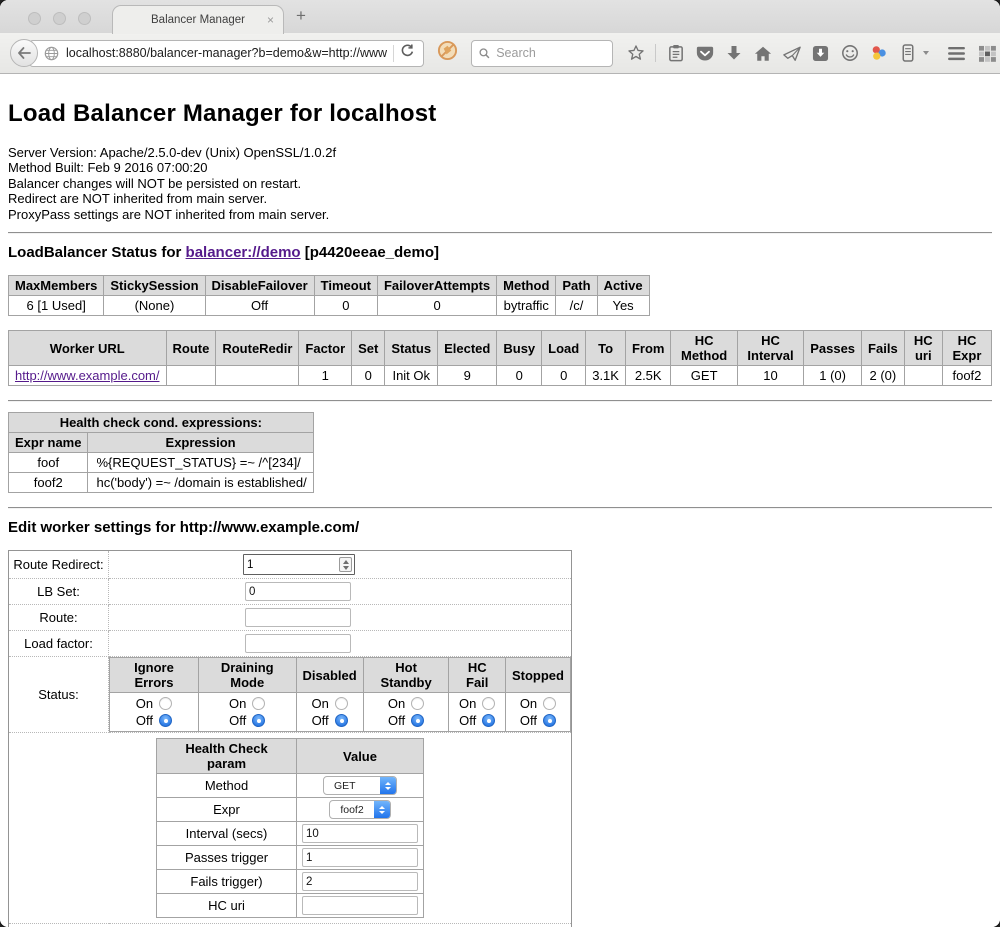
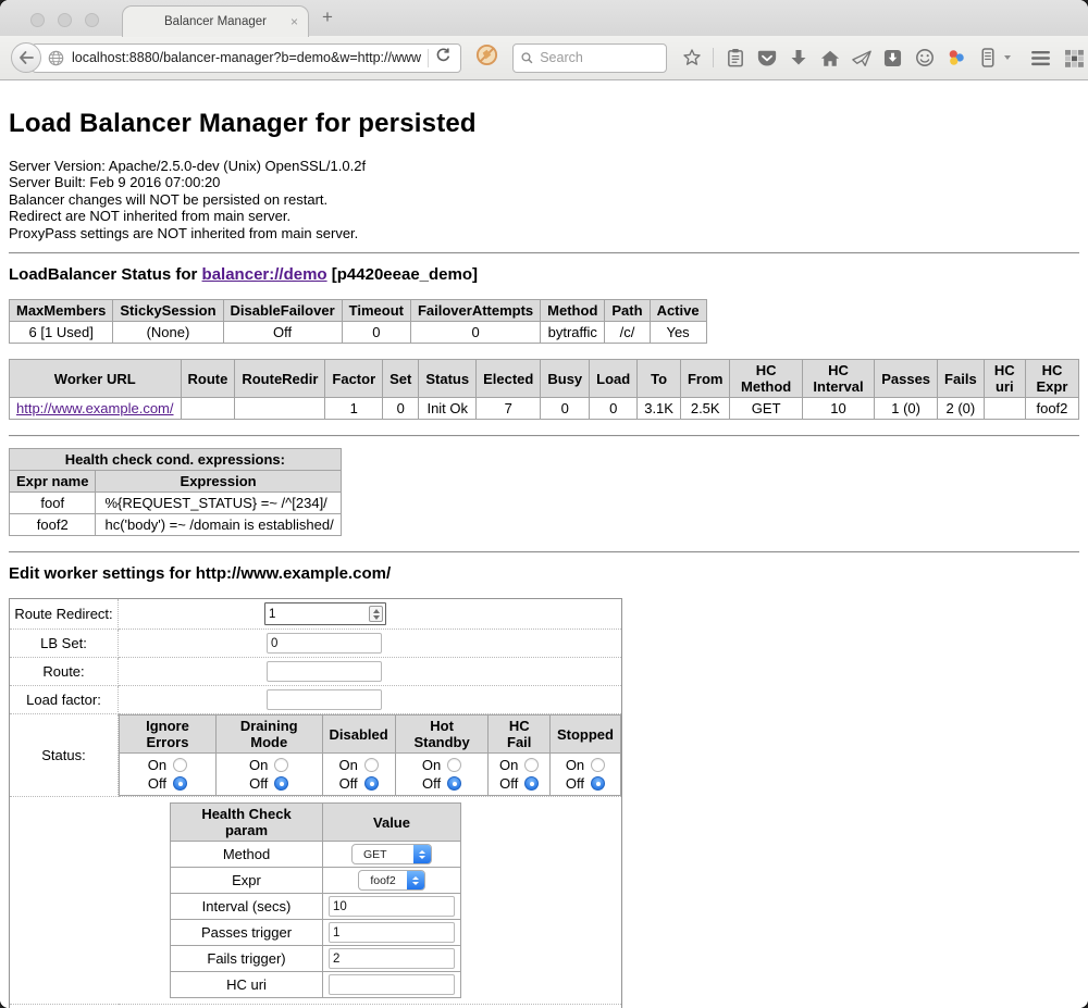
  Balancer Manager
  ×
  +
  localhost:8880/balancer-manager?b=demo&w=http://www
  Search
- Load Balancer Manager for localhost
+ Load Balancer Manager for persisted
  Server Version: Apache/2.5.0-dev (Unix) OpenSSL/1.0.2f
- Method Built: Feb 9 2016 07:00:20
+ Server Built: Feb 9 2016 07:00:20
  Balancer changes will NOT be persisted on restart.
  Redirect are NOT inherited from main server.
  ProxyPass settings are NOT inherited from main server.
  LoadBalancer Status for balancer://demo [p4420eeae_demo]
  MaxMembers	StickySession	DisableFailover	Timeout	FailoverAttempts	Method	Path	Active
  6 [1 Used]	(None)	Off	0	0	bytraffic	/c/	Yes
  Worker URL	Route	RouteRedir	Factor	Set	Status	Elected	Busy	Load	To	From	HC Method	HC Interval	Passes	Fails	HC uri	HC Expr
- http://www.example.com/			1	0	Init Ok	9	0	0	3.1K	2.5K	GET	10	1 (0)	2 (0)		foof2
+ http://www.example.com/			1	0	Init Ok	7	0	0	3.1K	2.5K	GET	10	1 (0)	2 (0)		foof2
  Health check cond. expressions:
  Expr name	Expression
  foof	%{REQUEST_STATUS} =~ /^[234]/
  foof2	hc('body') =~ /domain is established/
  Edit worker settings for http://www.example.com/
  Route Redirect:	1
  LB Set:	0
  Route:
  Load factor:
  Status:
  Ignore Errors	Draining Mode	Disabled	Hot Standby	HC Fail	Stopped
  On Off	On Off	On Off	On Off	On Off	On Off
  Health Check param	Value
  Method	GET
  Expr	foof2
  Interval (secs)	10
  Passes trigger	1
  Fails trigger)	2
  HC uri
